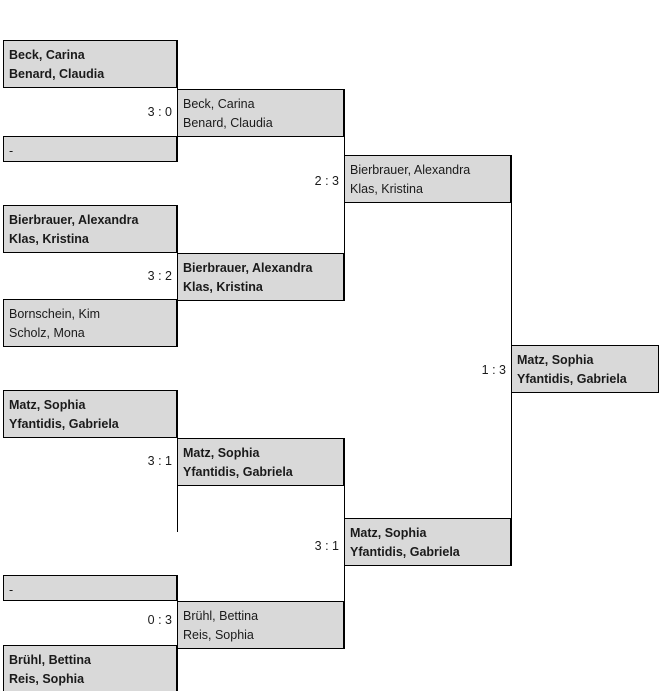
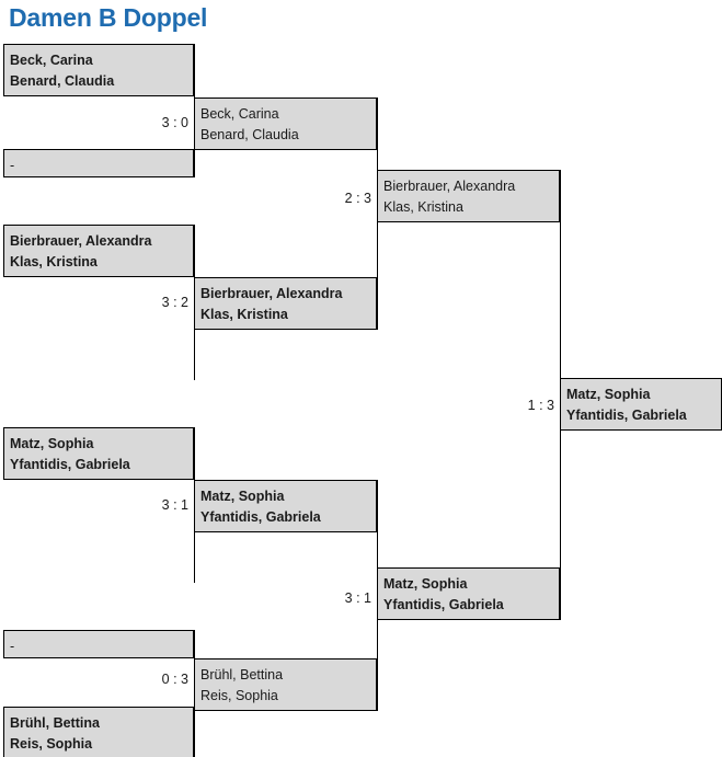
+ Damen B Doppel
  Beck, Carina
  Benard, Claudia
  -
  3 : 0
  Bierbrauer, Alexandra
  Klas, Kristina
- Bornschein, Kim
- Scholz, Mona
  3 : 2
  Matz, Sophia
  Yfantidis, Gabriela
  3 : 1
  -
  Brühl, Bettina
  Reis, Sophia
  0 : 3
  Beck, Carina
  Benard, Claudia
  Bierbrauer, Alexandra
  Klas, Kristina
  2 : 3
  Matz, Sophia
  Yfantidis, Gabriela
  Brühl, Bettina
  Reis, Sophia
  3 : 1
  Bierbrauer, Alexandra
  Klas, Kristina
  Matz, Sophia
  Yfantidis, Gabriela
  1 : 3
  Matz, Sophia
  Yfantidis, Gabriela
